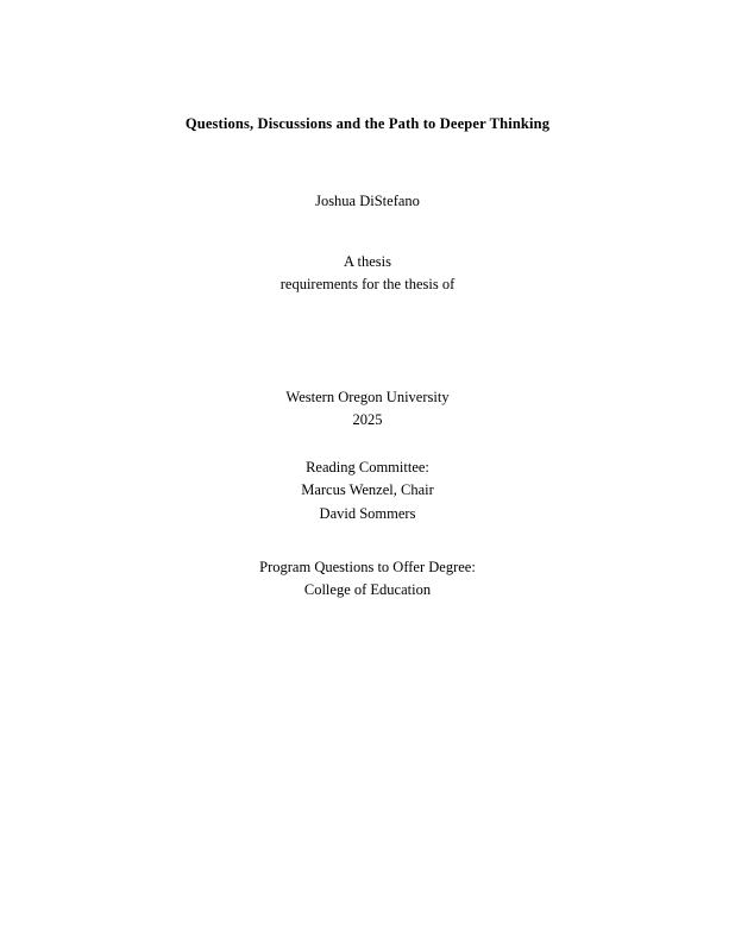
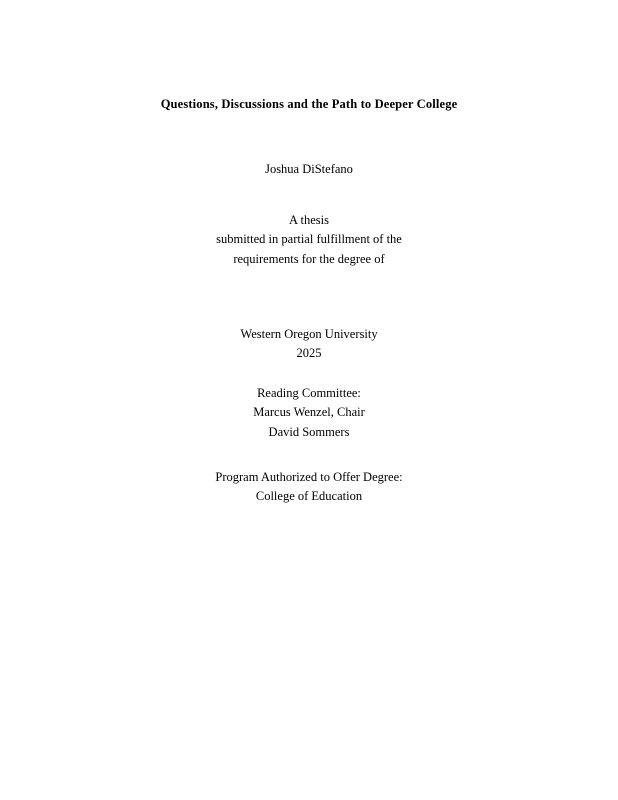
- Questions, Discussions and the Path to Deeper Thinking
+ Questions, Discussions and the Path to Deeper College
  Joshua DiStefano
  A thesis
+ submitted in partial fulfillment of the
- requirements for the thesis of
+ requirements for the degree of
  Western Oregon University
  2025
  Reading Committee:
  Marcus Wenzel, Chair
  David Sommers
- Program Questions to Offer Degree:
+ Program Authorized to Offer Degree:
  College of Education
